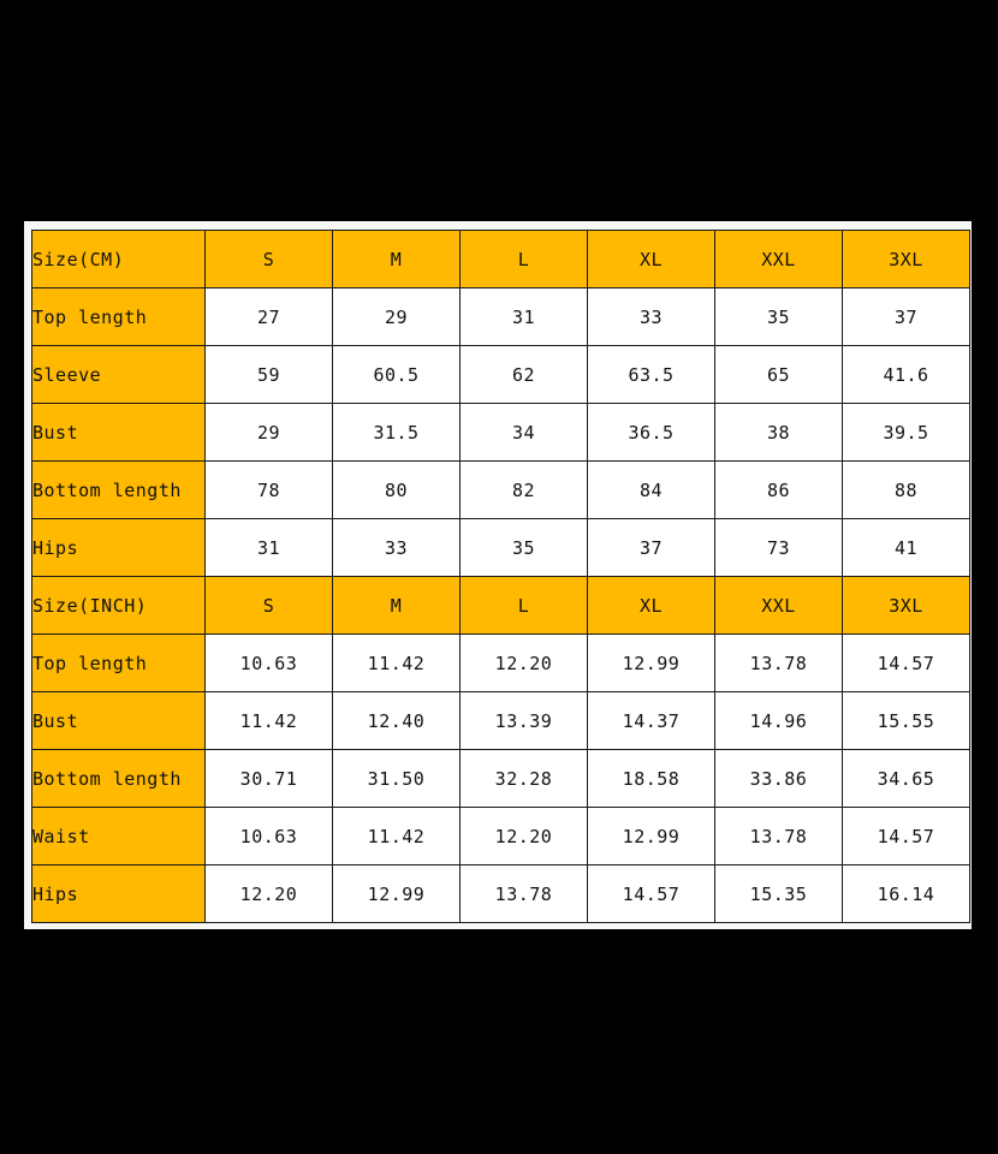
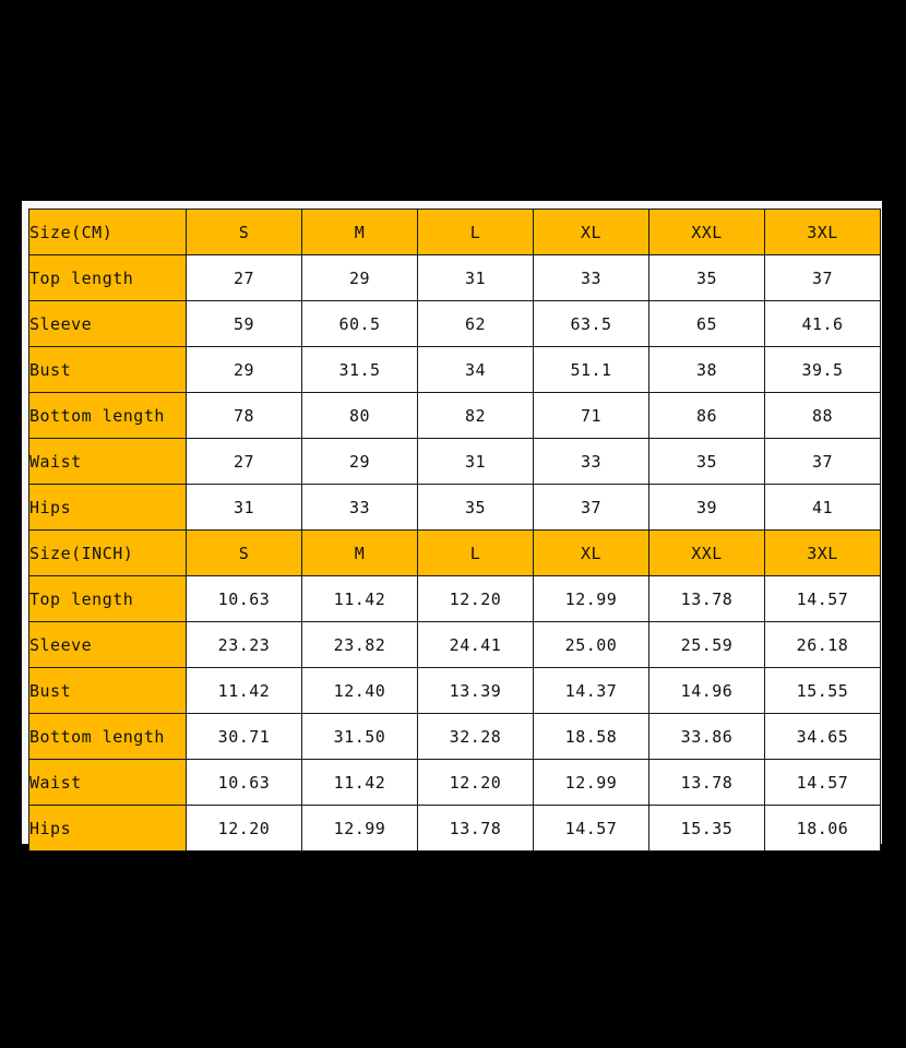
  Size(CM)	S	M	L	XL	XXL	3XL
  Top length	27	29	31	33	35	37
  Sleeve	59	60.5	62	63.5	65	41.6
- Bust	29	31.5	34	36.5	38	39.5
+ Bust	29	31.5	34	51.1	38	39.5
- Bottom length	78	80	82	84	86	88
+ Bottom length	78	80	82	71	86	88
+ Waist	27	29	31	33	35	37
- Hips	31	33	35	37	73	41
+ Hips	31	33	35	37	39	41
  Size(INCH)	S	M	L	XL	XXL	3XL
  Top length	10.63	11.42	12.20	12.99	13.78	14.57
+ Sleeve	23.23	23.82	24.41	25.00	25.59	26.18
  Bust	11.42	12.40	13.39	14.37	14.96	15.55
  Bottom length	30.71	31.50	32.28	18.58	33.86	34.65
  Waist	10.63	11.42	12.20	12.99	13.78	14.57
- Hips	12.20	12.99	13.78	14.57	15.35	16.14
+ Hips	12.20	12.99	13.78	14.57	15.35	18.06
